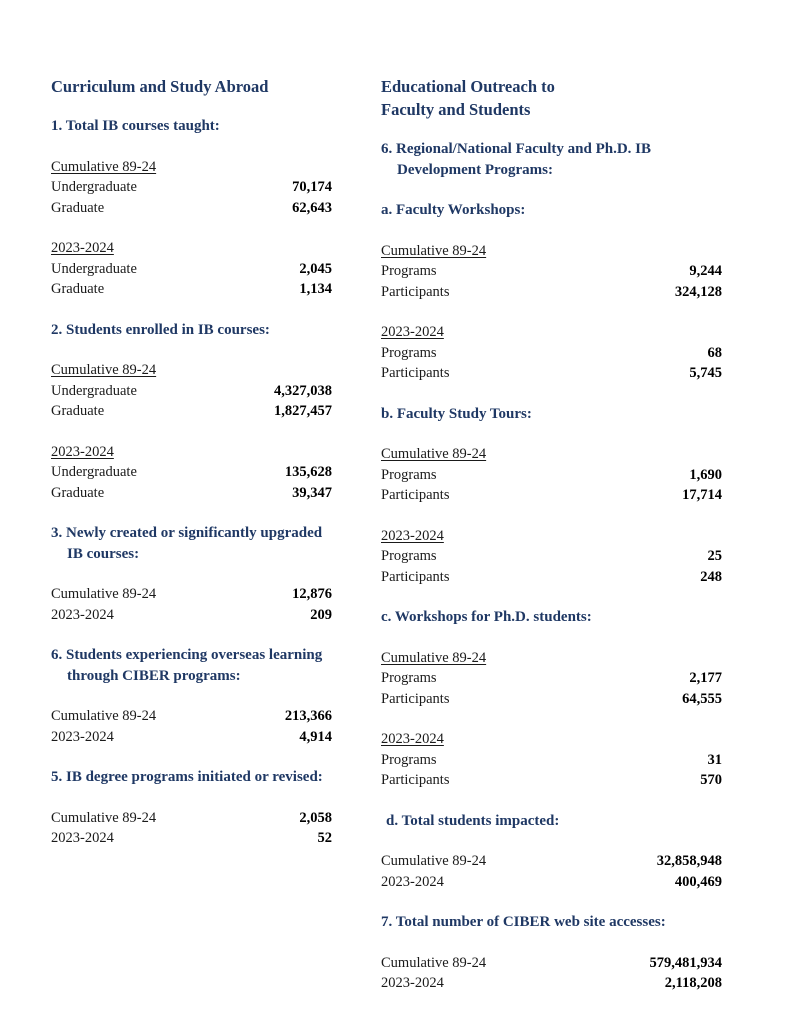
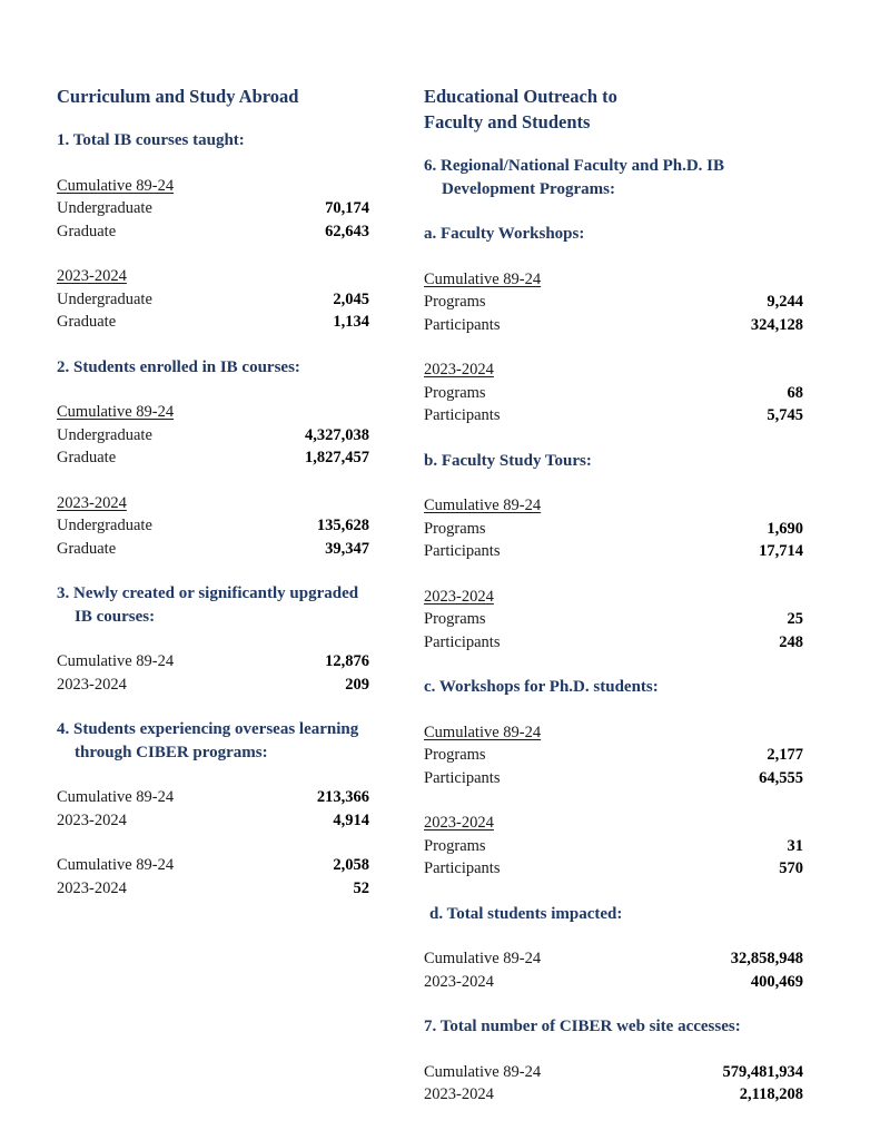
  Curriculum and Study Abroad
  1. Total IB courses taught:
  Cumulative 89-24
  Undergraduate
  70,174
  Graduate
  62,643
  2023-2024
  Undergraduate
  2,045
  Graduate
  1,134
  2. Students enrolled in IB courses:
  Cumulative 89-24
  Undergraduate
  4,327,038
  Graduate
  1,827,457
  2023-2024
  Undergraduate
  135,628
  Graduate
  39,347
  3. Newly created or significantly upgraded
  IB courses:
  Cumulative 89-24
  12,876
  2023-2024
  209
- 6. Students experiencing overseas learning
+ 4. Students experiencing overseas learning
  through CIBER programs:
  Cumulative 89-24
  213,366
  2023-2024
  4,914
- 5. IB degree programs initiated or revised:
  Cumulative 89-24
  2,058
  2023-2024
  52
  Educational Outreach to
  Faculty and Students
  6. Regional/National Faculty and Ph.D. IB
  Development Programs:
  a. Faculty Workshops:
  Cumulative 89-24
  Programs
  9,244
  Participants
  324,128
  2023-2024
  Programs
  68
  Participants
  5,745
  b. Faculty Study Tours:
  Cumulative 89-24
  Programs
  1,690
  Participants
  17,714
  2023-2024
  Programs
  25
  Participants
  248
  c. Workshops for Ph.D. students:
  Cumulative 89-24
  Programs
  2,177
  Participants
  64,555
  2023-2024
  Programs
  31
  Participants
  570
  d. Total students impacted:
  Cumulative 89-24
  32,858,948
  2023-2024
  400,469
  7. Total number of CIBER web site accesses:
  Cumulative 89-24
  579,481,934
  2023-2024
  2,118,208
